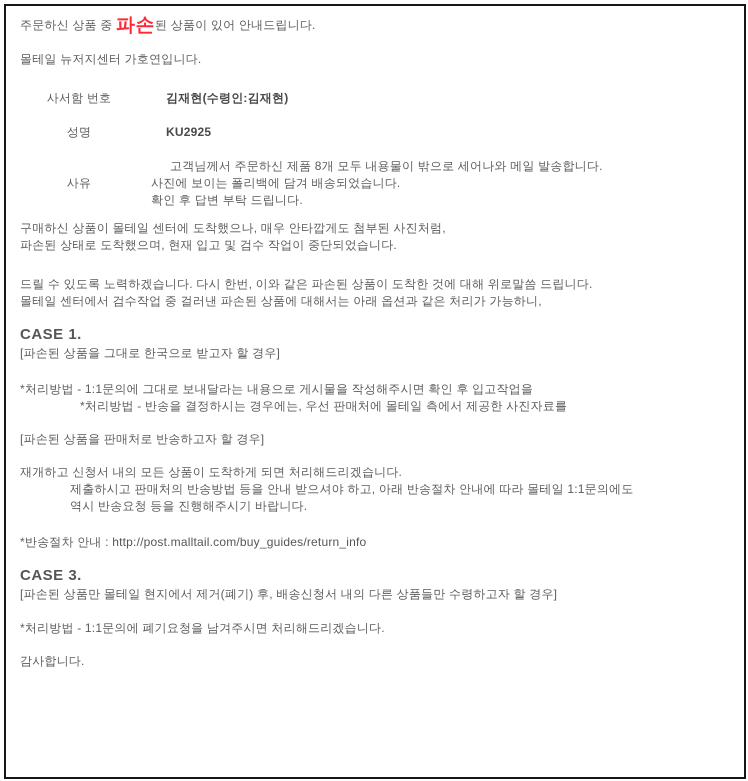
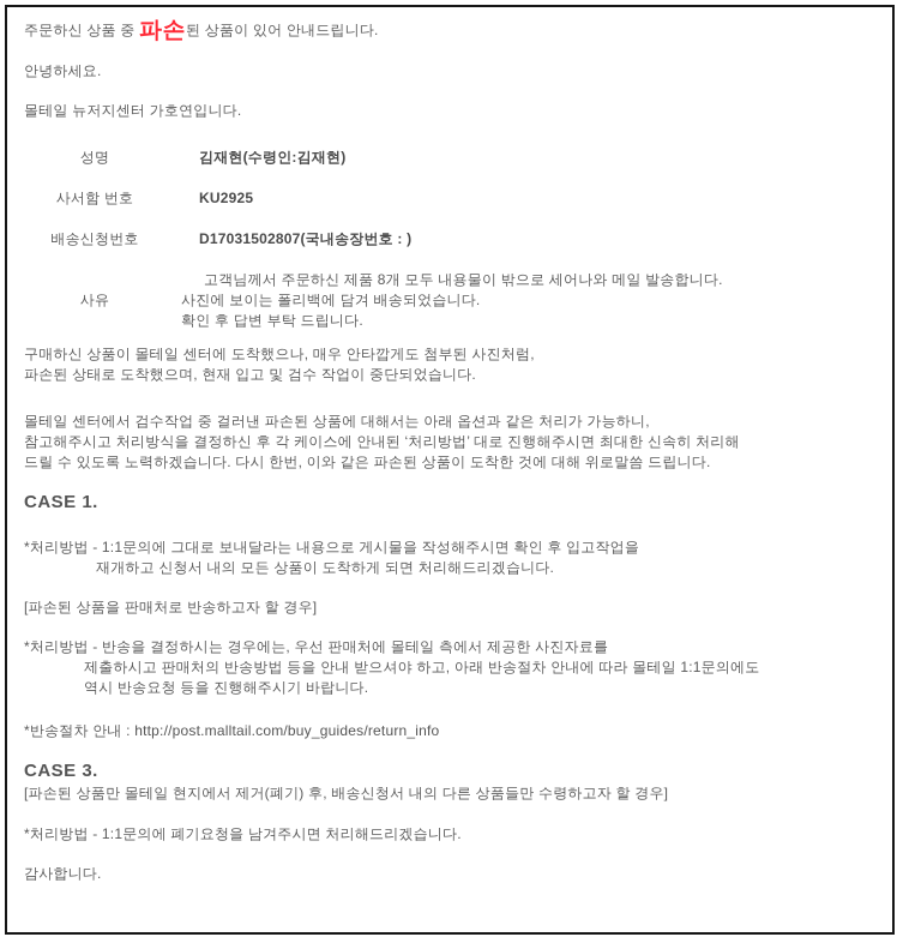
  주문하신 상품 중 파손된 상품이 있어 안내드립니다.
+ 안녕하세요.
  몰테일 뉴저지센터 가호연입니다.
- 사서함 번호
+ 성명
  김재현(수령인:김재현)
- 성명
+ 사서함 번호
  KU2925
+ 배송신청번호
+ D17031502807(국내송장번호 : )
  사유
  고객님께서 주문하신 제품 8개 모두 내용물이 밖으로 세어나와 메일 발송합니다.
  사진에 보이는 폴리백에 담겨 배송되었습니다.
  확인 후 답변 부탁 드립니다.
  구매하신 상품이 몰테일 센터에 도착했으나, 매우 안타깝게도 첨부된 사진처럼,
  파손된 상태로 도착했으며, 현재 입고 및 검수 작업이 중단되었습니다.
- 드릴 수 있도록 노력하겠습니다. 다시 한번, 이와 같은 파손된 상품이 도착한 것에 대해 위로말씀 드립니다.
+ 몰테일 센터에서 검수작업 중 걸러낸 파손된 상품에 대해서는 아래 옵션과 같은 처리가 가능하니,
+ 참고해주시고 처리방식을 결정하신 후 각 케이스에 안내된 ‘처리방법’ 대로 진행해주시면 최대한 신속히 처리해
- 몰테일 센터에서 검수작업 중 걸러낸 파손된 상품에 대해서는 아래 옵션과 같은 처리가 가능하니,
+ 드릴 수 있도록 노력하겠습니다. 다시 한번, 이와 같은 파손된 상품이 도착한 것에 대해 위로말씀 드립니다.
  CASE 1.
- [파손된 상품을 그대로 한국으로 받고자 할 경우]
  *처리방법 - 1:1문의에 그대로 보내달라는 내용으로 게시물을 작성해주시면 확인 후 입고작업을
- *처리방법 - 반송을 결정하시는 경우에는, 우선 판매처에 몰테일 측에서 제공한 사진자료를
+ 재개하고 신청서 내의 모든 상품이 도착하게 되면 처리해드리겠습니다.
  [파손된 상품을 판매처로 반송하고자 할 경우]
- 재개하고 신청서 내의 모든 상품이 도착하게 되면 처리해드리겠습니다.
+ *처리방법 - 반송을 결정하시는 경우에는, 우선 판매처에 몰테일 측에서 제공한 사진자료를
  제출하시고 판매처의 반송방법 등을 안내 받으셔야 하고, 아래 반송절차 안내에 따라 몰테일 1:1문의에도
  역시 반송요청 등을 진행해주시기 바랍니다.
  *반송절차 안내 : http://post.malltail.com/buy_guides/return_info
  CASE 3.
  [파손된 상품만 몰테일 현지에서 제거(폐기) 후, 배송신청서 내의 다른 상품들만 수령하고자 할 경우]
  *처리방법 - 1:1문의에 폐기요청을 남겨주시면 처리해드리겠습니다.
  감사합니다.
